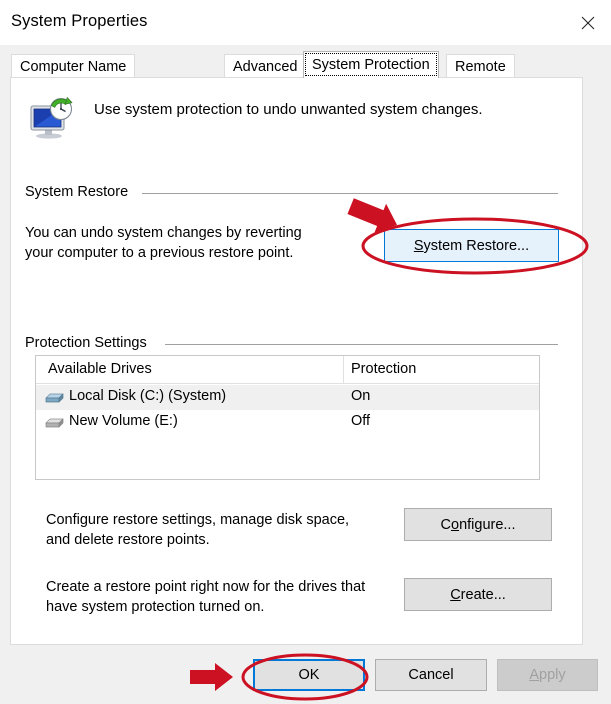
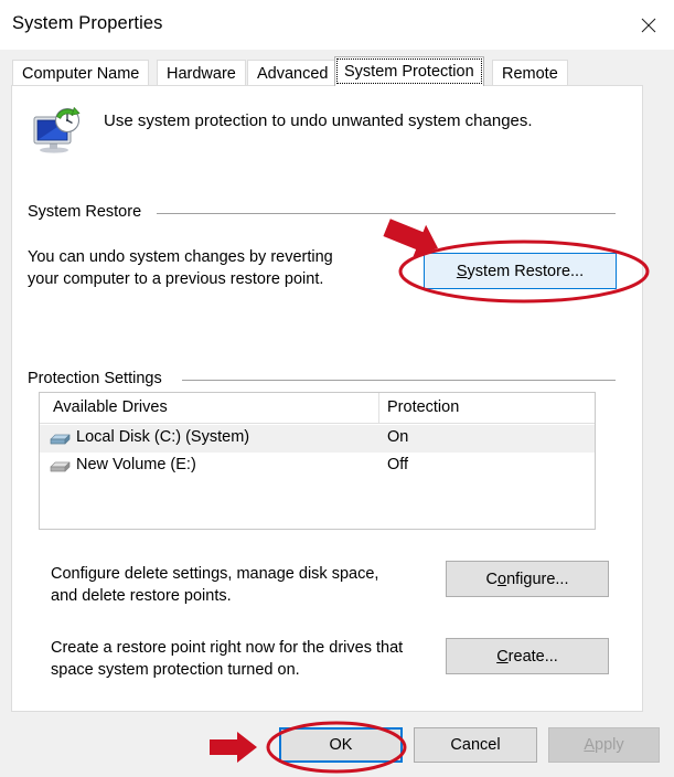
  System Properties
  Computer Name
+ Hardware
  Advanced
  System Protection
  Remote
  Use system protection to undo unwanted system changes.
  System Restore
  You can undo system changes by reverting
  your computer to a previous restore point.
  S
  ystem Restore...
  Protection Settings
  Available Drives
  Protection
  Local Disk (C:) (System)
  On
  New Volume (E:)
  Off
- Configure restore settings, manage disk space,
+ Configure delete settings, manage disk space,
  and delete restore points.
  C
  o
  nfigure...
  Create a restore point right now for the drives that
- have system protection turned on.
+ space system protection turned on.
  C
  reate...
  OK
  Cancel
  A
  pply
